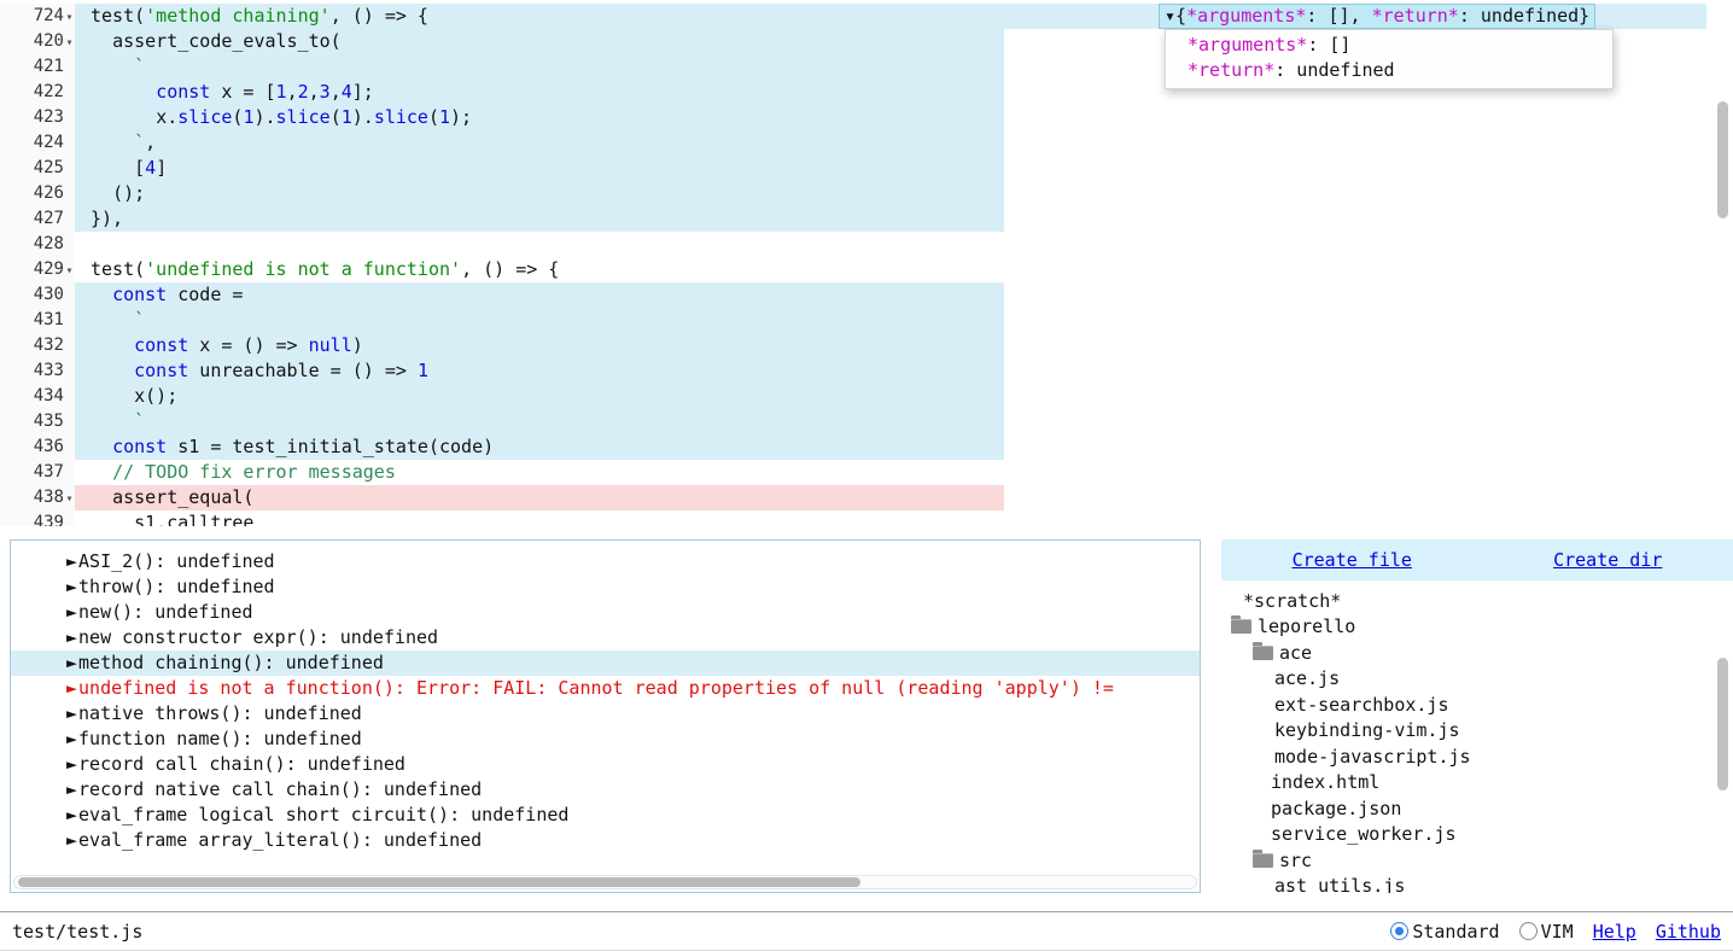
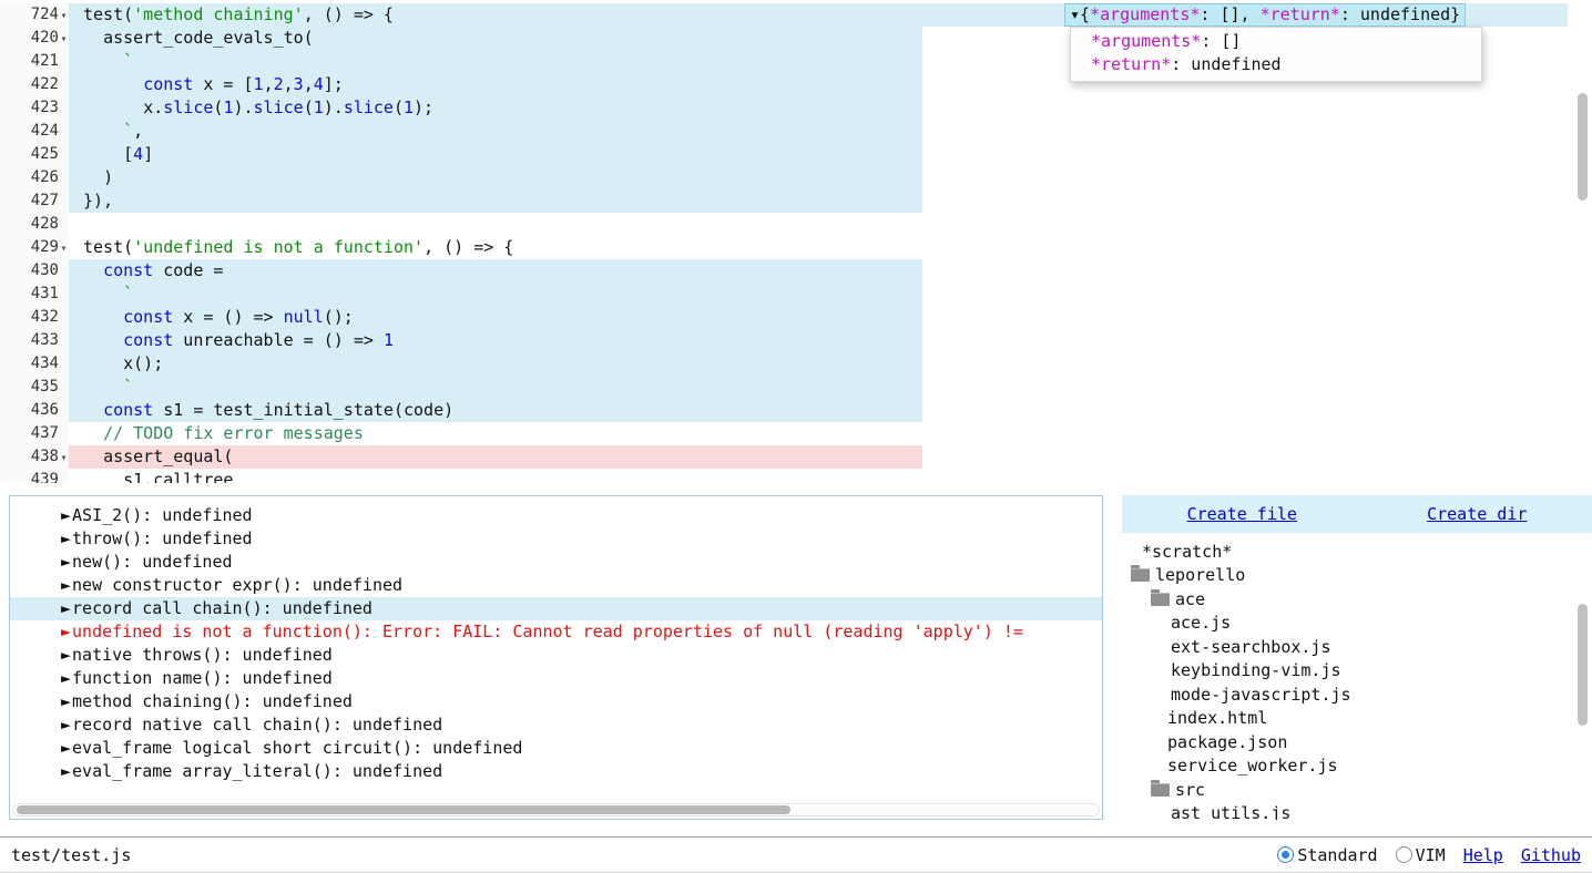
  724
  ▾
  test('method chaining', () => {
  420
  ▾
  assert_code_evals_to(
  421
  `
  422
  const x = [1,2,3,4];
  423
  x.slice(1).slice(1).slice(1);
  424
  `,
  425
  [4]
  426
- ();
+ )
  427
  }),
  428
  429
  ▾
  test('undefined is not a function', () => {
  430
  const code =
  431
  `
  432
- const x = () => null)
+ const x = () => null();
  433
  const unreachable = () => 1
  434
  x();
  435
  `
  436
  const s1 = test_initial_state(code)
  437
  // TODO fix error messages
  438
  ▾
  assert_equal(
  439
  s1.calltree
  ▾{*arguments*: [], *return*: undefined}
  *arguments*: []
  *return*: undefined
  ►ASI_2(): undefined
  ►throw(): undefined
  ►new(): undefined
  ►new constructor expr(): undefined
- ►method chaining(): undefined
+ ►record call chain(): undefined
  ►undefined is not a function(): Error: FAIL: Cannot read properties of null (reading 'apply') !=
  ►native throws(): undefined
  ►function name(): undefined
- ►record call chain(): undefined
+ ►method chaining(): undefined
  ►record native call chain(): undefined
  ►eval_frame logical short circuit(): undefined
  ►eval_frame array_literal(): undefined
  Create file
  Create dir
  *scratch*
  leporello
  ace
  ace.js
  ext-searchbox.js
  keybinding-vim.js
  mode-javascript.js
  index.html
  package.json
  service_worker.js
  src
  ast_utils.js
  test/test.js
  Standard
  VIM
  Help
  Github
